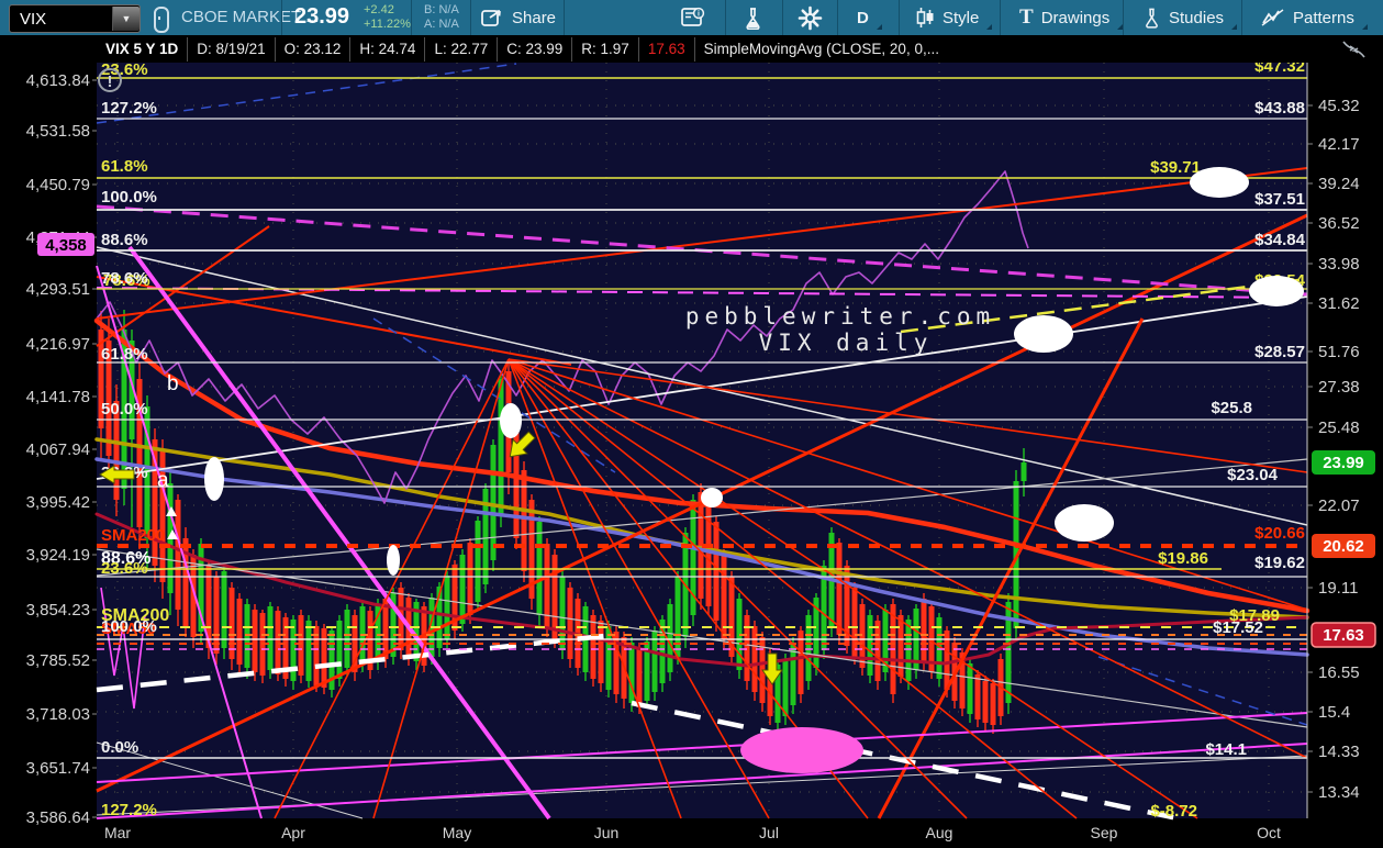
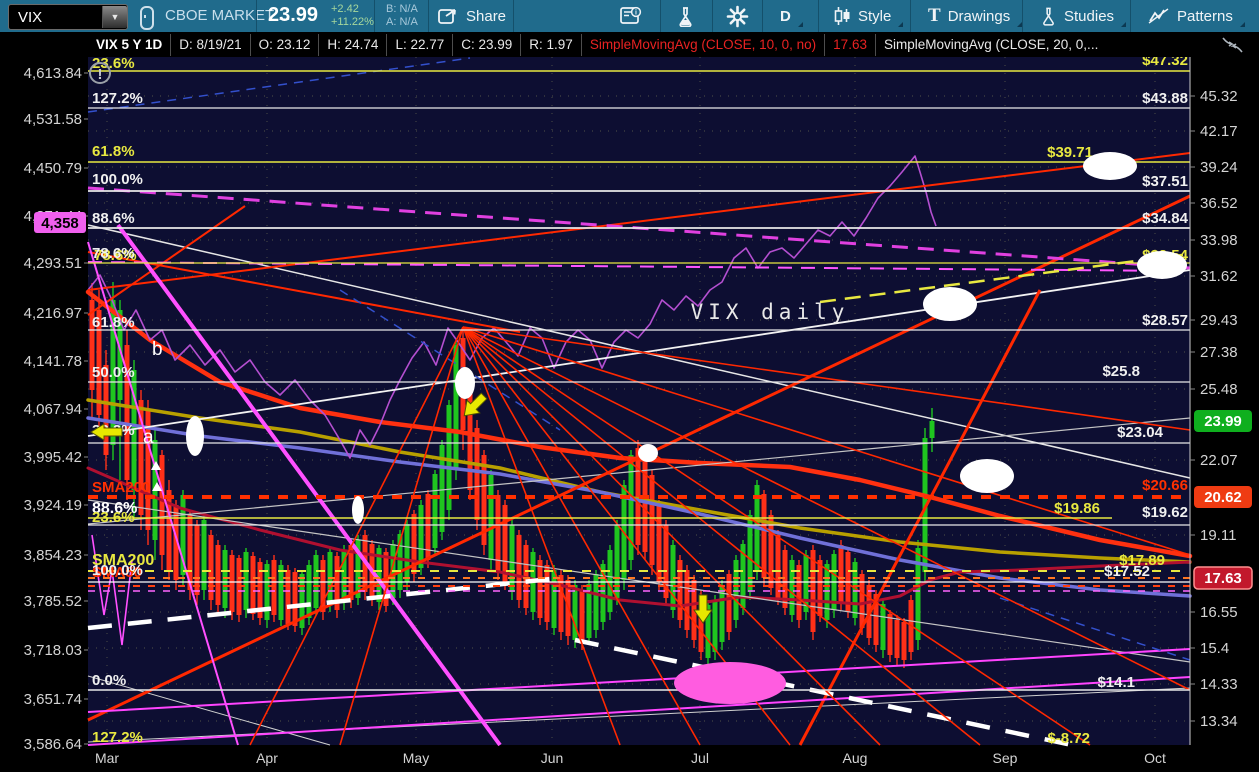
- pebblewriter.com
  VIX daily
  127.2%
  61.8%
  100.0%
  88.6%
  78.6%
  61.8%
  50.0%
  SMA200
  88.6%
  23.6%
  SMA200
  SMA50
  100.0%
  0.0%
  127.2%
  $47.32
  $43.88
  $39.71
  $37.51
  $34.84
  $28.57
  $25.8
  $23.04
  $20.66
  $19.86
  $19.62
  $17.89
  $17.52
  $14.1
  $-8.72
  b
  a
  !
  4,613.84
  4,531.58
  4,450.79
  4,293.51
  4,216.97
  4,141.78
  4,067.94
  3,995.42
  3,924.19
  3,854.23
  3,785.52
  3,718.03
  3,651.74
  3,586.64
  45.32
  42.17
  39.24
  36.52
  33.98
  31.62
- 51.76
+ 29.43
  27.38
  25.48
  22.07
  19.11
  16.55
  15.4
  14.33
  13.34
  Mar
  Apr
  May
  Jun
  Jul
  Aug
  Sep
  Oct
  4,358
  23.99
  20.62
  17.63
  VIX
  ▼
  CBOE MARKET ...
  23.99
  +2.42
  +11.22%
  B: N/A
  A: N/A
  Share
  D
  Style
  T
  Drawings
  Studies
  Patterns
  VIX 5 Y 1D
  D: 8/19/21
  O: 23.12
  H: 24.74
  L: 22.77
  C: 23.99
  R: 1.97
+ SimpleMovingAvg (CLOSE, 10, 0, no)
  17.63
  SimpleMovingAvg (CLOSE, 20, 0,...
